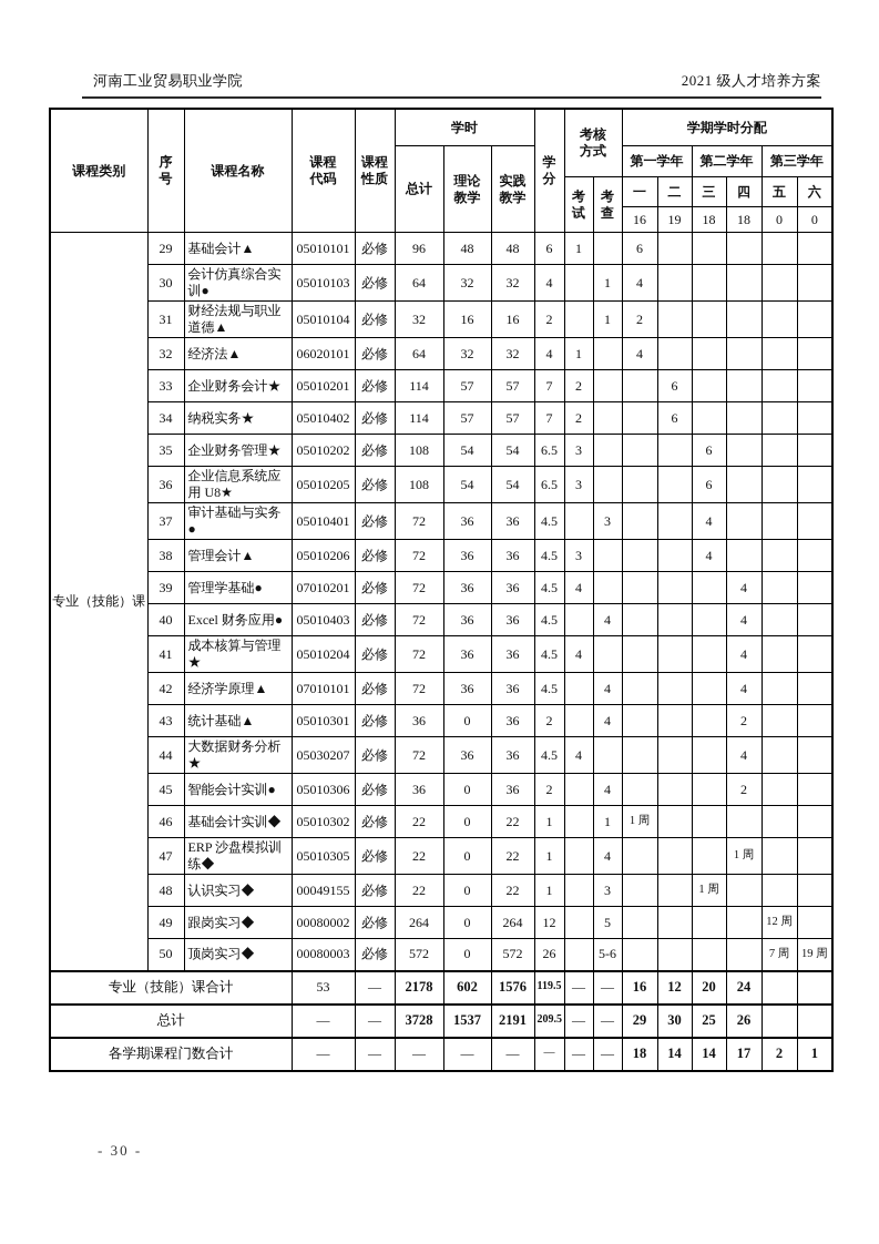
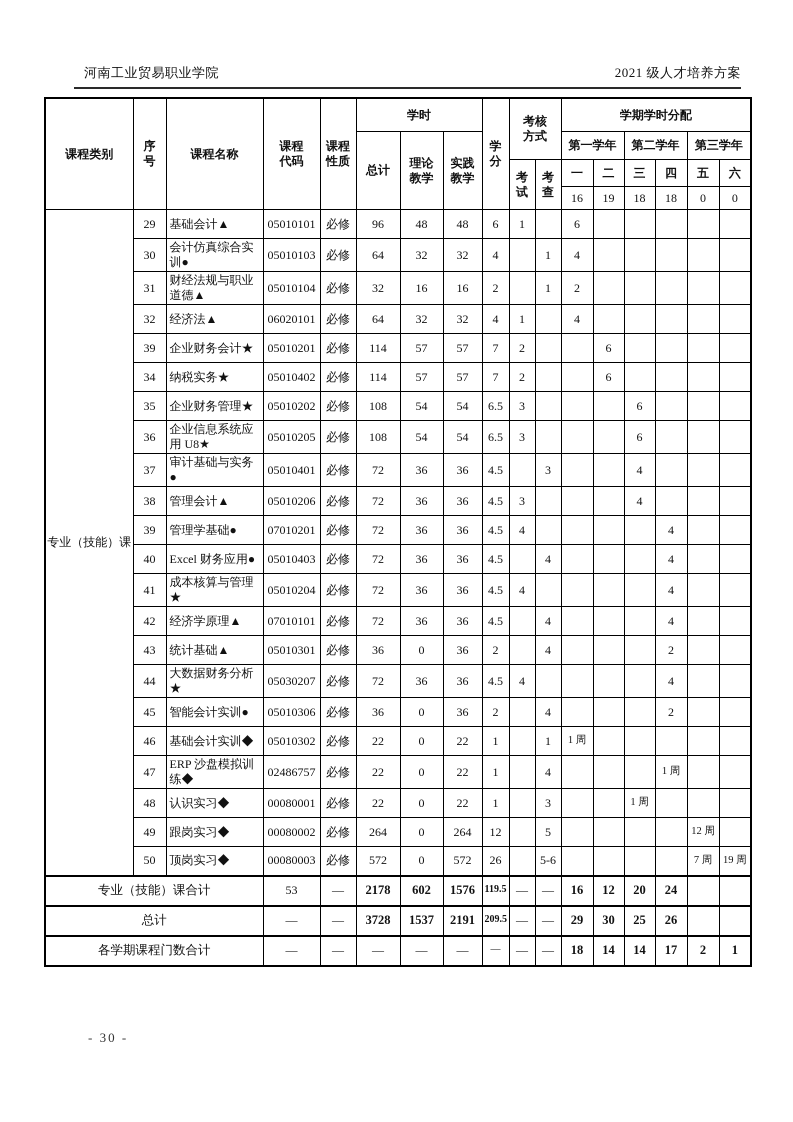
  河南工业贸易职业学院
  2021 级人才培养方案
  课程类别	序 号	课程名称	课程 代码	课程 性质	学时	学 分	考核 方式	学期学时分配
  总计	理论 教学	实践 教学	第一学年	第二学年	第三学年
  考 试	考 查	一	二	三	四	五	六
  16	19	18	18	0	0
  专业（技能）课	29	基础会计▲	05010101	必修	96	48	48	6	1		6
  30	会计仿真综合实训●	05010103	必修	64	32	32	4		1	4
  31	财经法规与职业道德▲	05010104	必修	32	16	16	2		1	2
  32	经济法▲	06020101	必修	64	32	32	4	1		4
- 33	企业财务会计★	05010201	必修	114	57	57	7	2			6
+ 39	企业财务会计★	05010201	必修	114	57	57	7	2			6
  34	纳税实务★	05010402	必修	114	57	57	7	2			6
  35	企业财务管理★	05010202	必修	108	54	54	6.5	3				6
  36	企业信息系统应用 U8★	05010205	必修	108	54	54	6.5	3				6
  37	审计基础与实务●	05010401	必修	72	36	36	4.5		3			4
  38	管理会计▲	05010206	必修	72	36	36	4.5	3				4
  39	管理学基础●	07010201	必修	72	36	36	4.5	4					4
  40	Excel 财务应用●	05010403	必修	72	36	36	4.5		4				4
  41	成本核算与管理★	05010204	必修	72	36	36	4.5	4					4
  42	经济学原理▲	07010101	必修	72	36	36	4.5		4				4
  43	统计基础▲	05010301	必修	36	0	36	2		4				2
  44	大数据财务分析★	05030207	必修	72	36	36	4.5	4					4
  45	智能会计实训●	05010306	必修	36	0	36	2		4				2
  46	基础会计实训◆	05010302	必修	22	0	22	1		1	1 周
- 47	ERP 沙盘模拟训练◆	05010305	必修	22	0	22	1		4				1 周
+ 47	ERP 沙盘模拟训练◆	02486757	必修	22	0	22	1		4				1 周
- 48	认识实习◆	00049155	必修	22	0	22	1		3			1 周
+ 48	认识实习◆	00080001	必修	22	0	22	1		3			1 周
  49	跟岗实习◆	00080002	必修	264	0	264	12		5					12 周
  50	顶岗实习◆	00080003	必修	572	0	572	26		5-6					7 周	19 周
  专业（技能）课合计	53	—	2178	602	1576	119.5	—	—	16	12	20	24
  总计	—	—	3728	1537	2191	209.5	—	—	29	30	25	26
  各学期课程门数合计	—	—	—	—	—	—	—	—	18	14	14	17	2	1
  - 30 -
